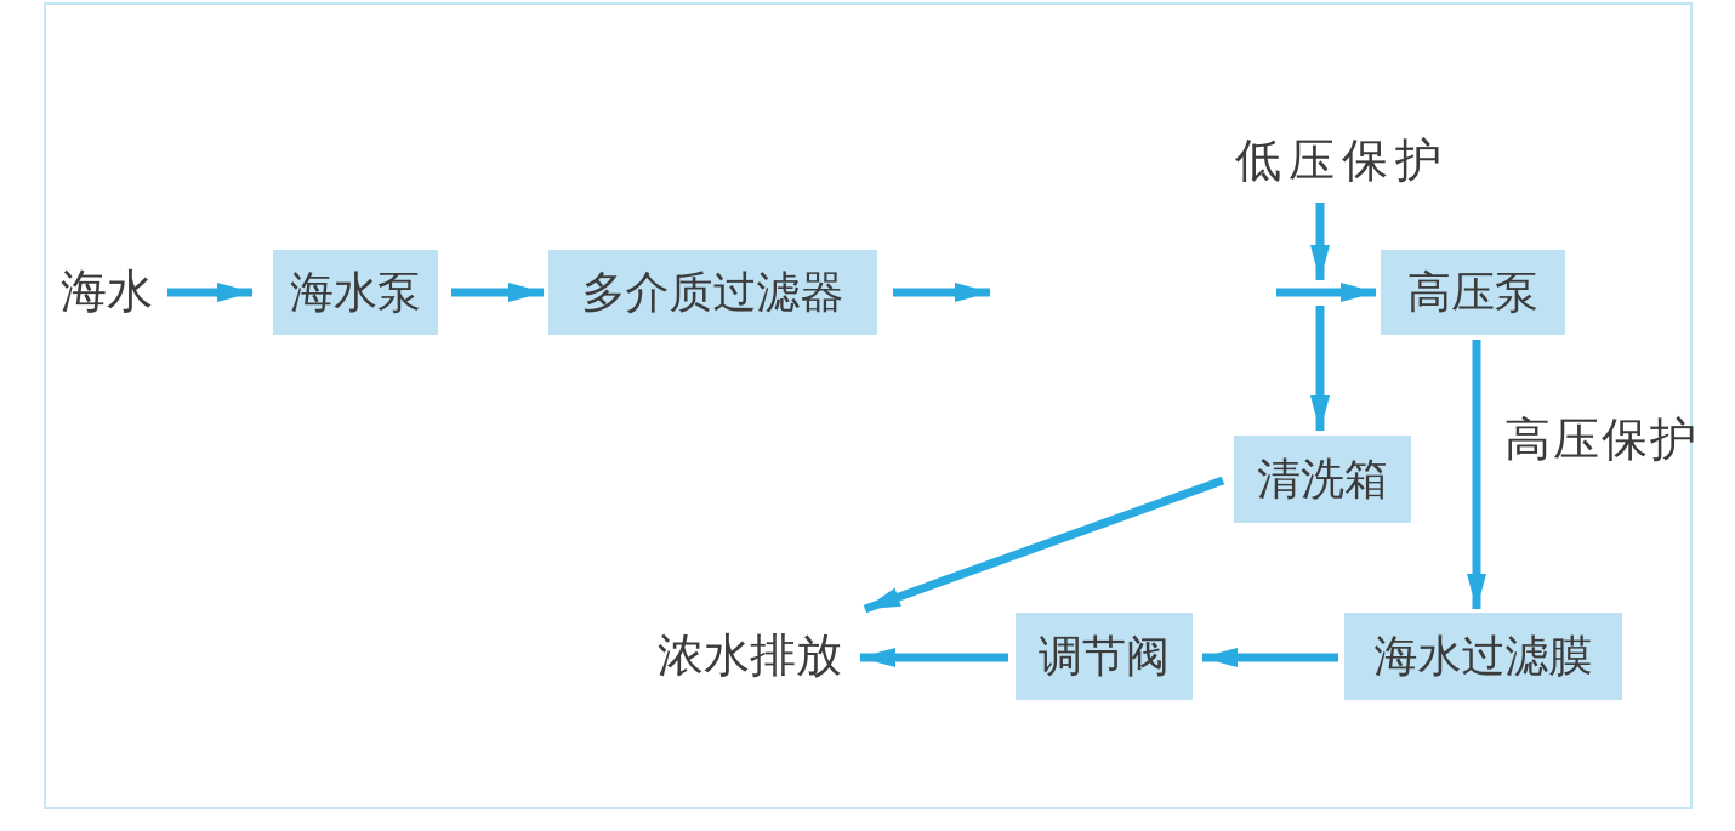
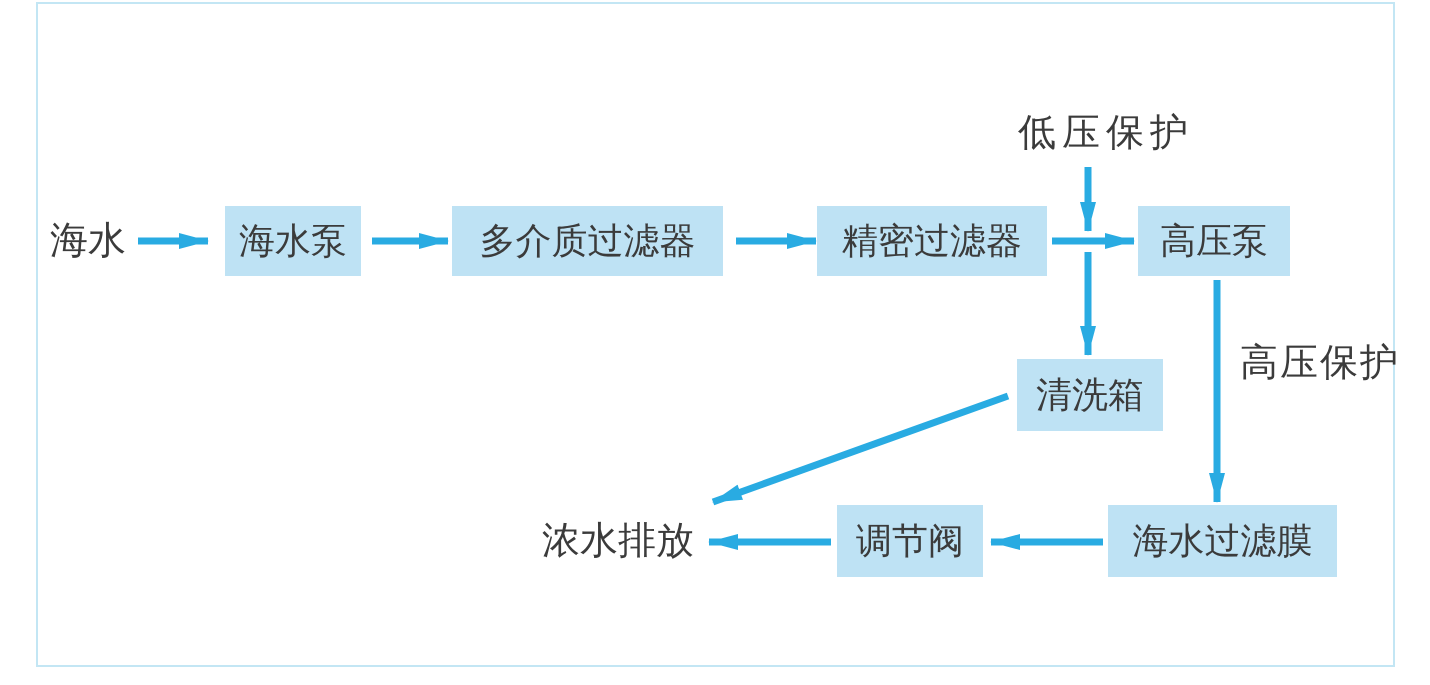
  海水
  海水泵
  多介质过滤器
+ 精密过滤器
  高压泵
  低压保护
  高压保护
  清洗箱
  海水过滤膜
  调节阀
  浓水排放
